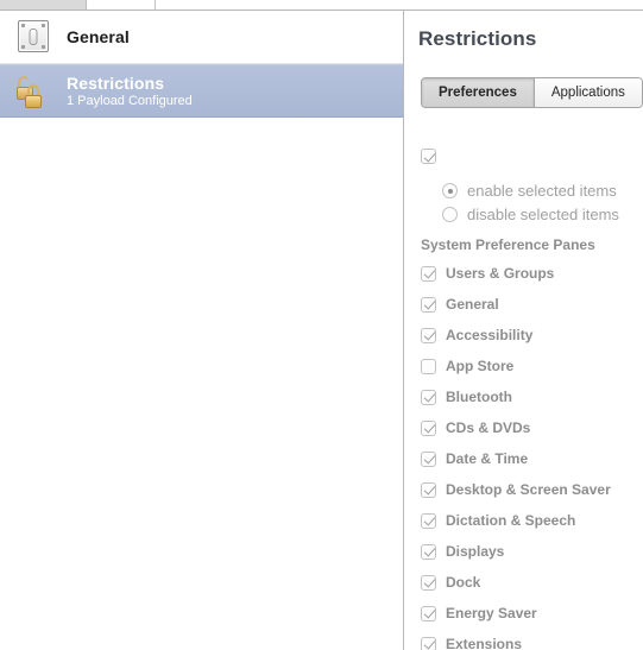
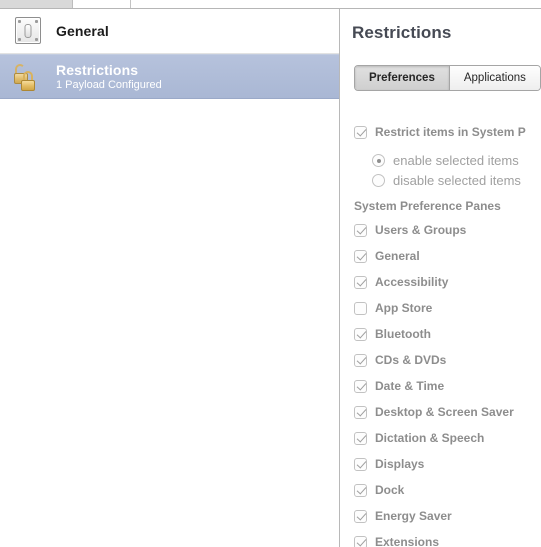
  General
  Restrictions
  1 Payload Configured
  Restrictions
  Preferences
  Applications
+ Restrict items in System P
  enable selected items
  disable selected items
  System Preference Panes
  Users & Groups
  General
  Accessibility
  App Store
  Bluetooth
  CDs & DVDs
  Date & Time
  Desktop & Screen Saver
  Dictation & Speech
  Displays
  Dock
  Energy Saver
  Extensions
